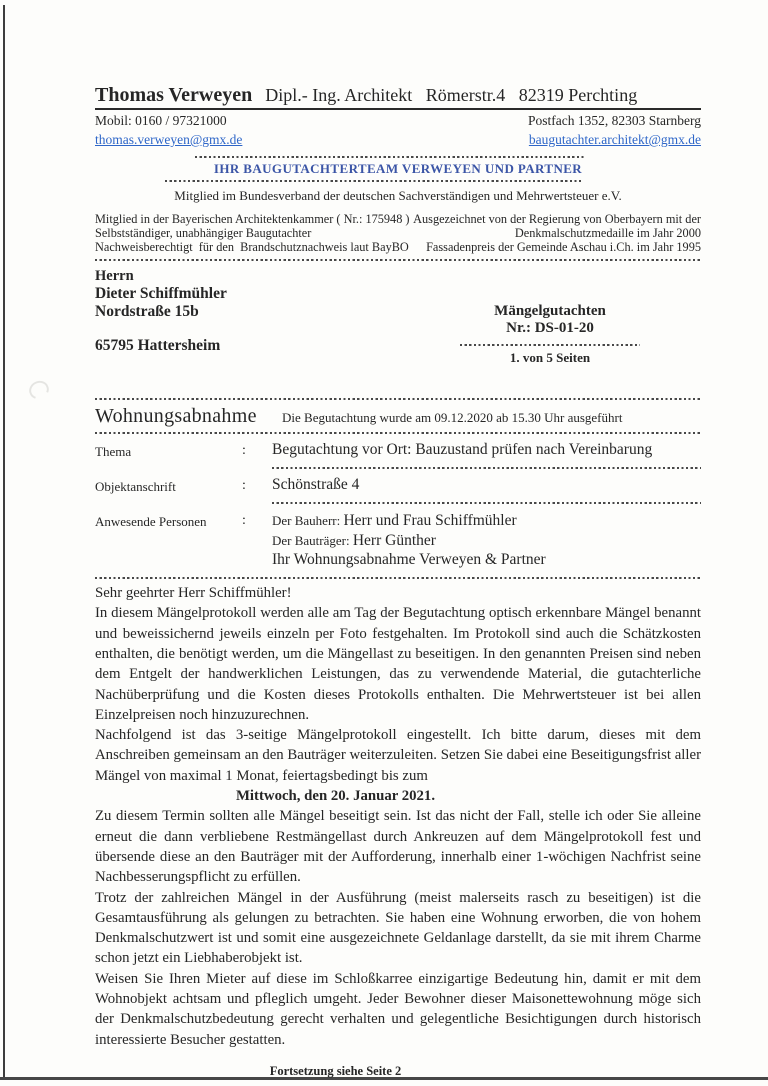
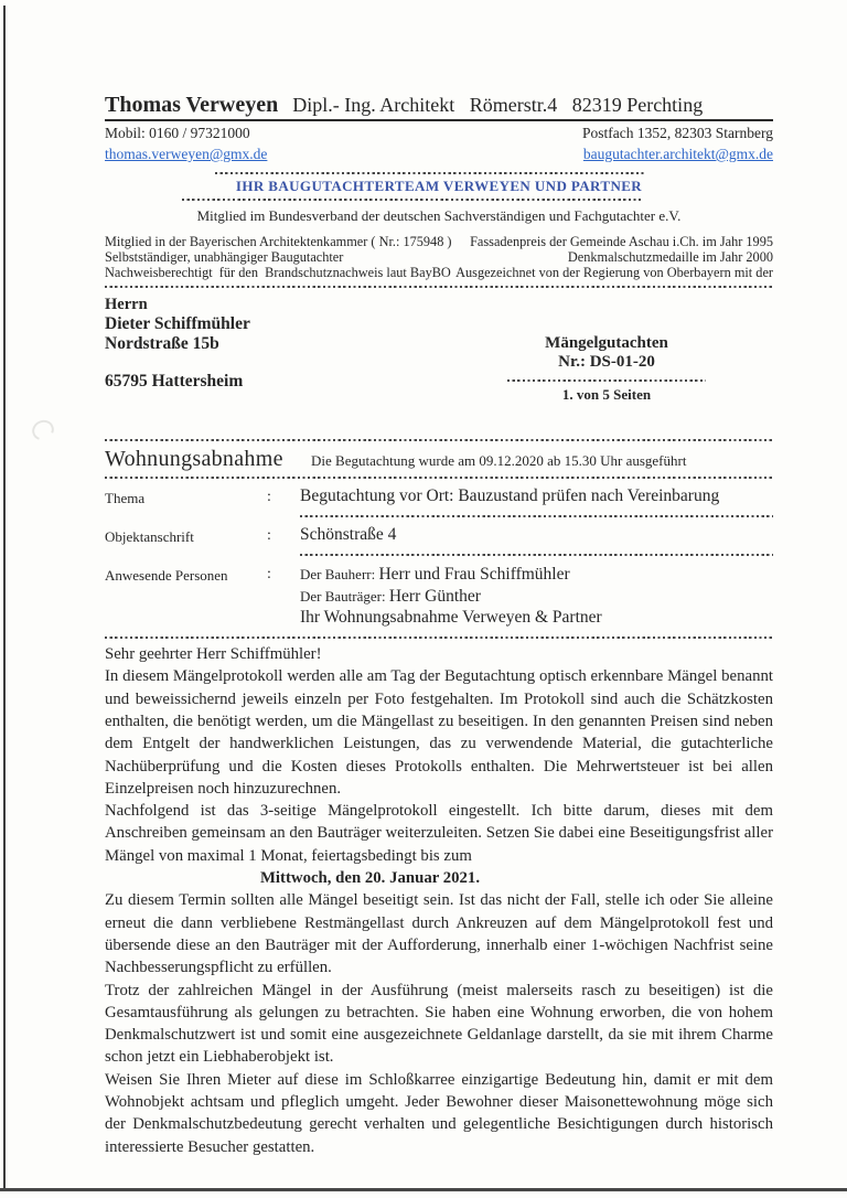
  Thomas Verweyen
  Dipl.- Ing. Architekt Römerstr.4 82319 Perchting
  Mobil: 0160 / 97321000
  Postfach 1352, 82303 Starnberg
  thomas.verweyen@gmx.de
  baugutachter.architekt@gmx.de
  IHR BAUGUTACHTERTEAM VERWEYEN UND PARTNER
- Mitglied im Bundesverband der deutschen Sachverständigen und Mehrwertsteuer e.V.
+ Mitglied im Bundesverband der deutschen Sachverständigen und Fachgutachter e.V.
  Mitglied in der Bayerischen Architektenkammer ( Nr.: 175948 )
  Selbstständiger, unabhängiger Baugutachter
  Nachweisberechtigt für den Brandschutznachweis laut BayBO
- Ausgezeichnet von der Regierung von Oberbayern mit der
+ Fassadenpreis der Gemeinde Aschau i.Ch. im Jahr 1995
  Denkmalschutzmedaille im Jahr 2000
- Fassadenpreis der Gemeinde Aschau i.Ch. im Jahr 1995
+ Ausgezeichnet von der Regierung von Oberbayern mit der
  Herrn
  Dieter Schiffmühler
  Nordstraße 15b
  65795 Hattersheim
  Mängelgutachten
  Nr.: DS-01-20
  1. von 5 Seiten
  Wohnungsabnahme
  Die Begutachtung wurde am 09.12.2020 ab 15.30 Uhr ausgeführt
  Thema
  :
  Begutachtung vor Ort: Bauzustand prüfen nach Vereinbarung
  Objektanschrift
  :
  Schönstraße 4
  Anwesende Personen
  :
  Der Bauherr: Herr und Frau Schiffmühler
  Der Bauträger: Herr Günther
  Ihr Wohnungsabnahme Verweyen & Partner
  Sehr geehrter Herr Schiffmühler!
  In diesem Mängelprotokoll werden alle am Tag der Begutachtung optisch erkennbare Mängel benannt und beweissichernd jeweils einzeln per Foto festgehalten. Im Protokoll sind auch die Schätzkosten enthalten, die benötigt werden, um die Mängellast zu beseitigen. In den genannten Preisen sind neben dem Entgelt der handwerklichen Leistungen, das zu verwendende Material, die gutachterliche Nachüberprüfung und die Kosten dieses Protokolls enthalten. Die Mehrwertsteuer ist bei allen Einzelpreisen noch hinzuzurechnen.
  Nachfolgend ist das 3-seitige Mängelprotokoll eingestellt. Ich bitte darum, dieses mit dem Anschreiben gemeinsam an den Bauträger weiterzuleiten. Setzen Sie dabei eine Beseitigungsfrist aller Mängel von maximal 1 Monat, feiertagsbedingt bis zum
  Mittwoch, den 20. Januar 2021.
  Zu diesem Termin sollten alle Mängel beseitigt sein. Ist das nicht der Fall, stelle ich oder Sie alleine erneut die dann verbliebene Restmängellast durch Ankreuzen auf dem Mängelprotokoll fest und übersende diese an den Bauträger mit der Aufforderung, innerhalb einer 1-wöchigen Nachfrist seine Nachbesserungspflicht zu erfüllen.
  Trotz der zahlreichen Mängel in der Ausführung (meist malerseits rasch zu beseitigen) ist die Gesamtausführung als gelungen zu betrachten. Sie haben eine Wohnung erworben, die von hohem Denkmalschutzwert ist und somit eine ausgezeichnete Geldanlage darstellt, da sie mit ihrem Charme schon jetzt ein Liebhaberobjekt ist.
  Weisen Sie Ihren Mieter auf diese im Schloßkarree einzigartige Bedeutung hin, damit er mit dem Wohnobjekt achtsam und pfleglich umgeht. Jeder Bewohner dieser Maisonettewohnung möge sich der Denkmalschutzbedeutung gerecht verhalten und gelegentliche Besichtigungen durch historisch interessierte Besucher gestatten.
- Fortsetzung siehe Seite 2
